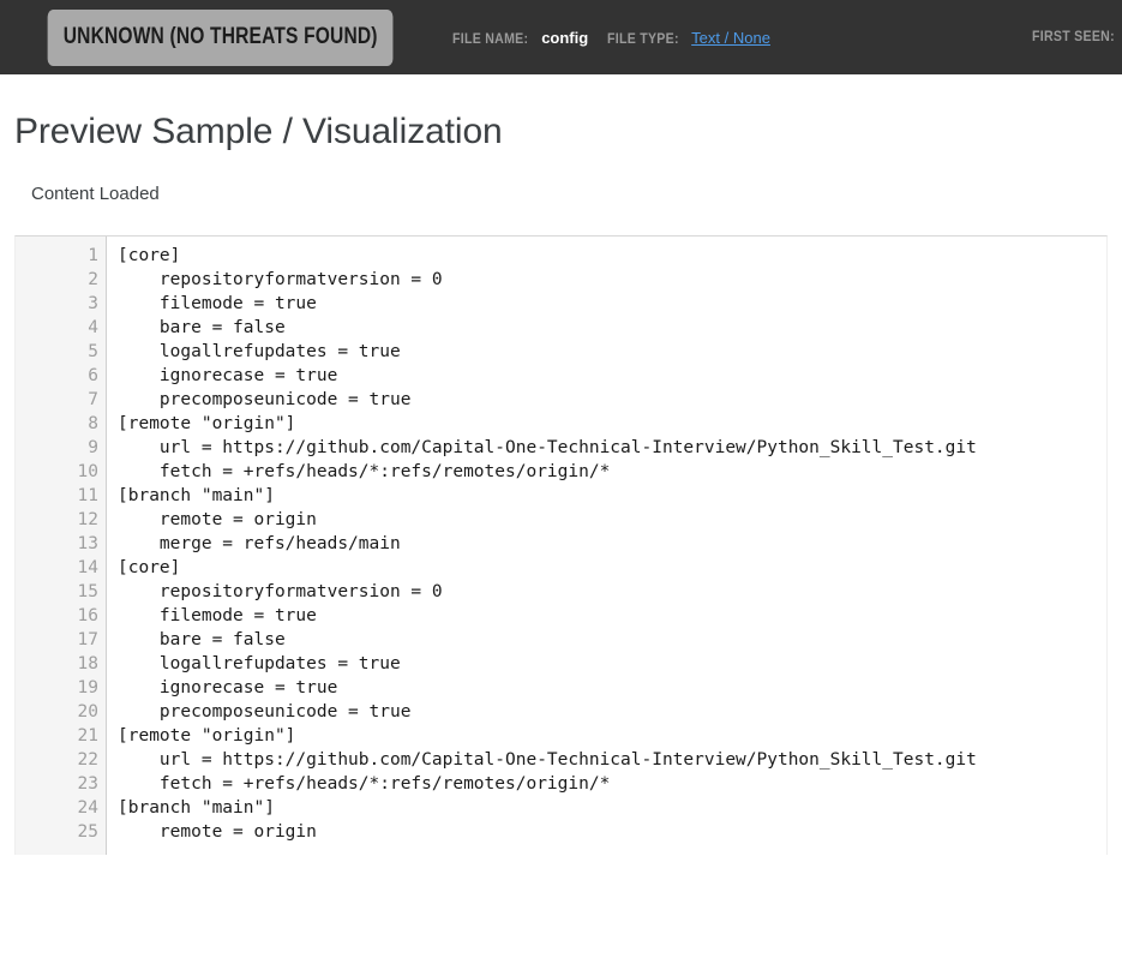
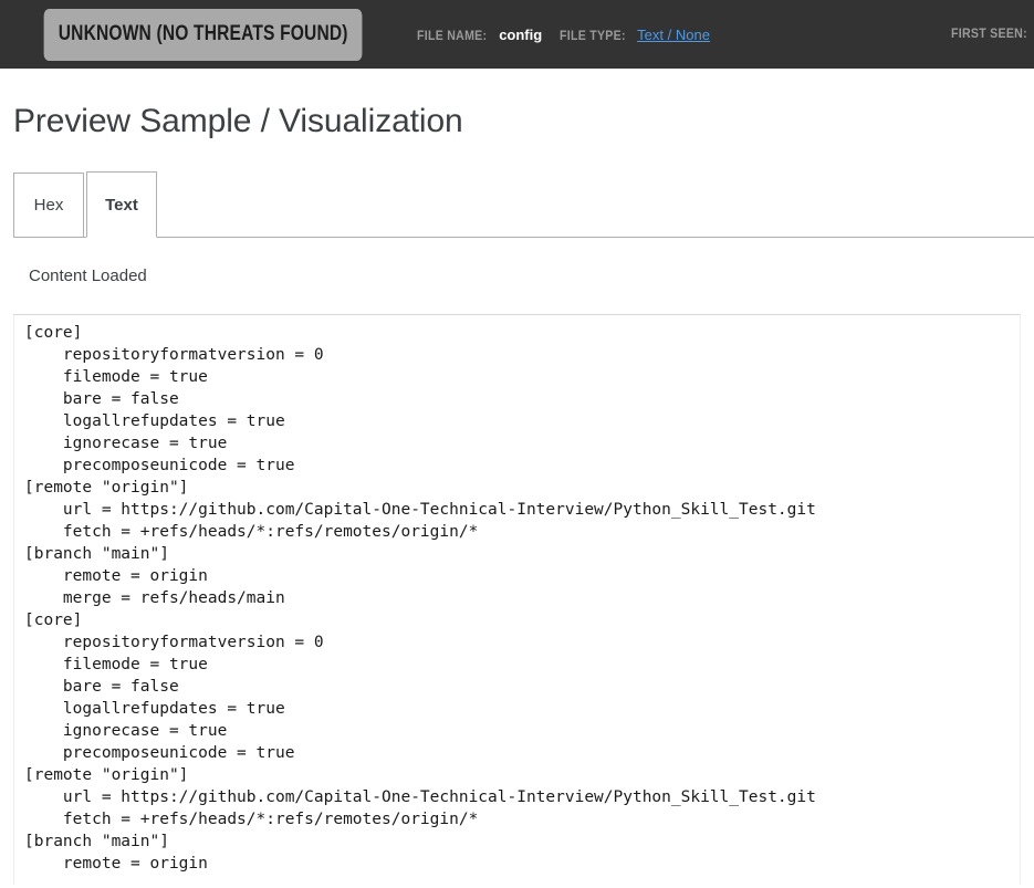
  UNKNOWN (NO THREATS FOUND)
  FILE NAME:
  config
  FILE TYPE:
  Text / None
  FIRST SEEN:
  Preview Sample / Visualization
+ Hex
+ Text
  Content Loaded
- 1
- 2
- 3
- 4
- 5
- 6
- 7
- 8
- 9
- 10
- 11
- 12
- 13
- 14
- 15
- 16
- 17
- 18
- 19
- 20
- 21
- 22
- 23
- 24
- 25
  [core]
  repositoryformatversion = 0
  filemode = true
  bare = false
  logallrefupdates = true
  ignorecase = true
  precomposeunicode = true
  [remote "origin"]
  url = https://github.com/Capital-One-Technical-Interview/Python_Skill_Test.git
  fetch = +refs/heads/*:refs/remotes/origin/*
  [branch "main"]
  remote = origin
  merge = refs/heads/main
  [core]
  repositoryformatversion = 0
  filemode = true
  bare = false
  logallrefupdates = true
  ignorecase = true
  precomposeunicode = true
  [remote "origin"]
  url = https://github.com/Capital-One-Technical-Interview/Python_Skill_Test.git
  fetch = +refs/heads/*:refs/remotes/origin/*
  [branch "main"]
  remote = origin
